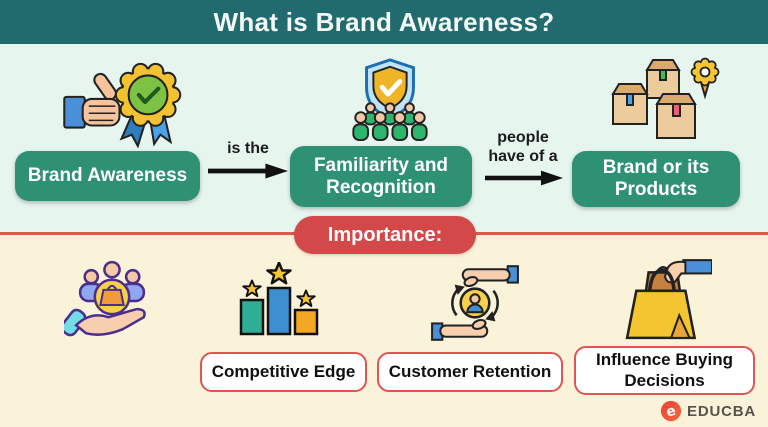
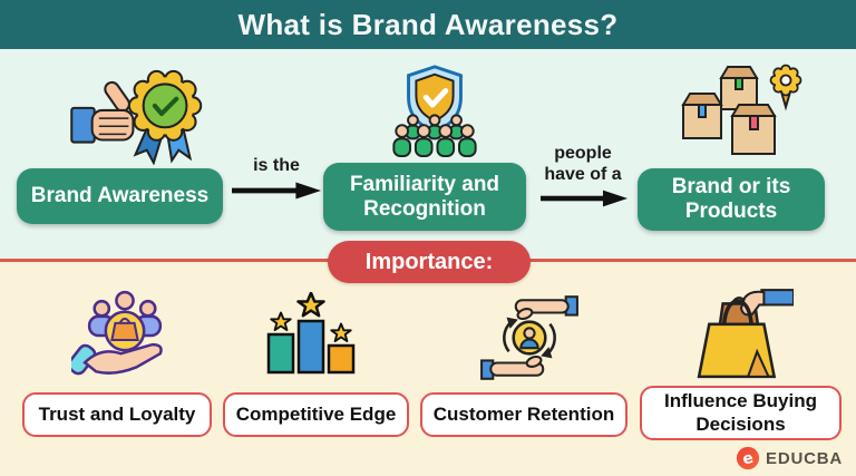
  What is Brand Awareness?
  Brand Awareness
  is the
  Familiarity and Recognition
  people have of a
  Brand or its Products
  Importance:
+ Trust and Loyalty
  Competitive Edge
  Customer Retention
  Influence Buying Decisions
  EDUCBA
